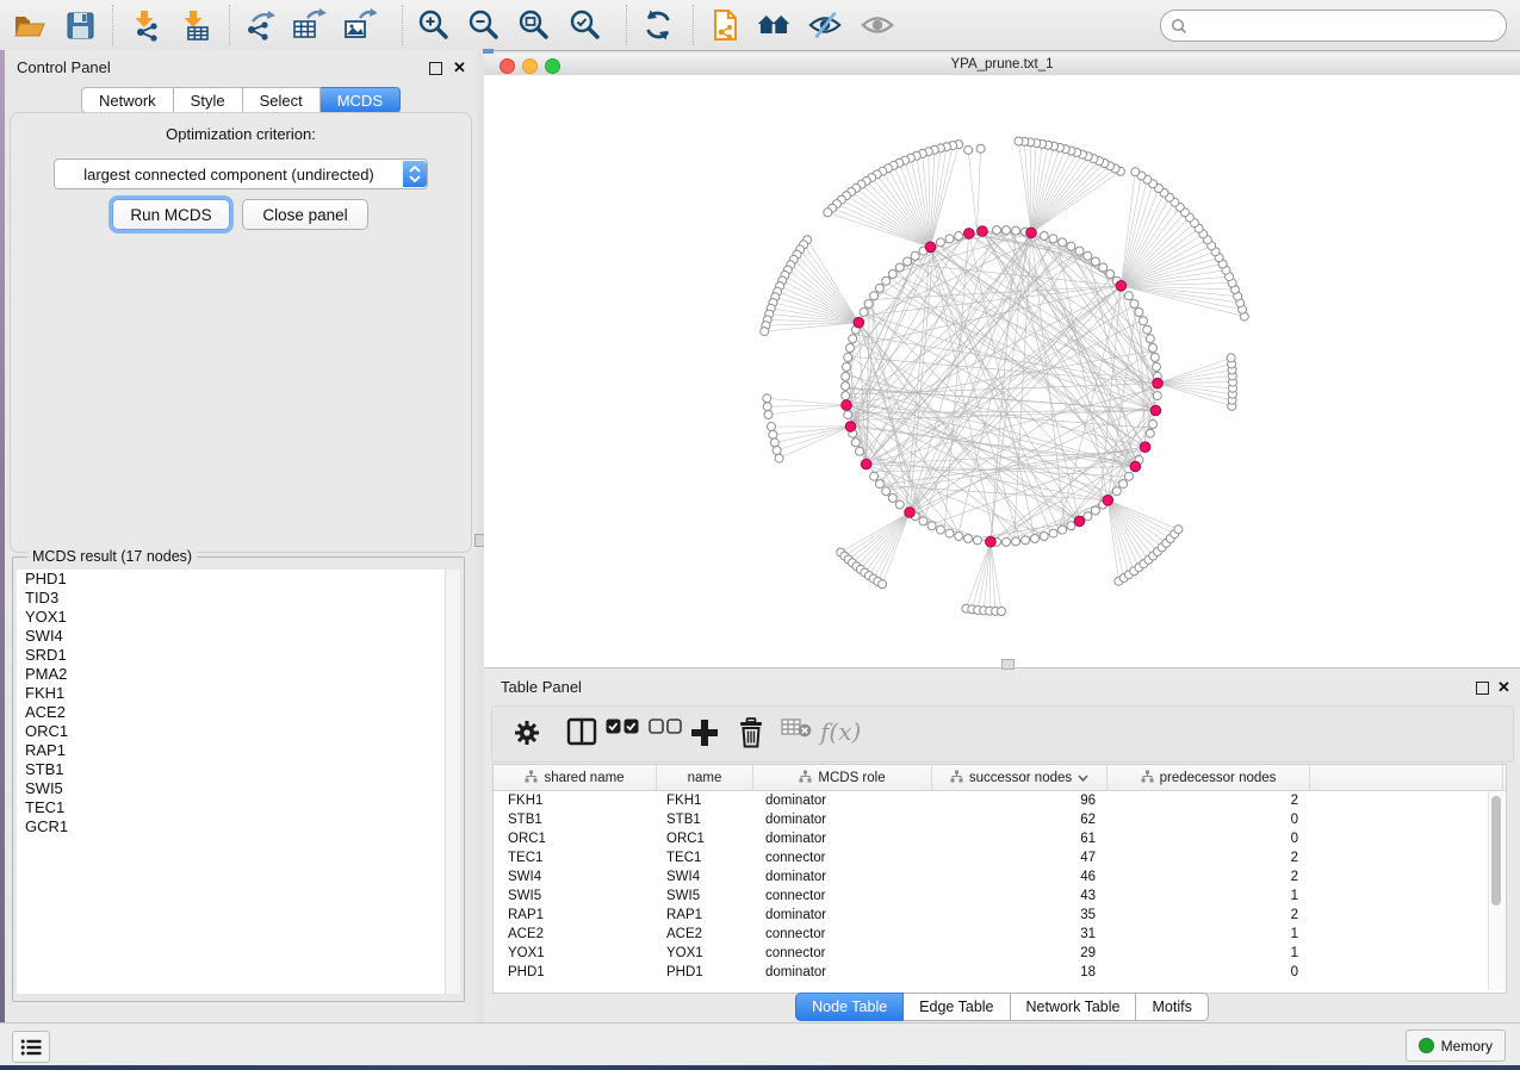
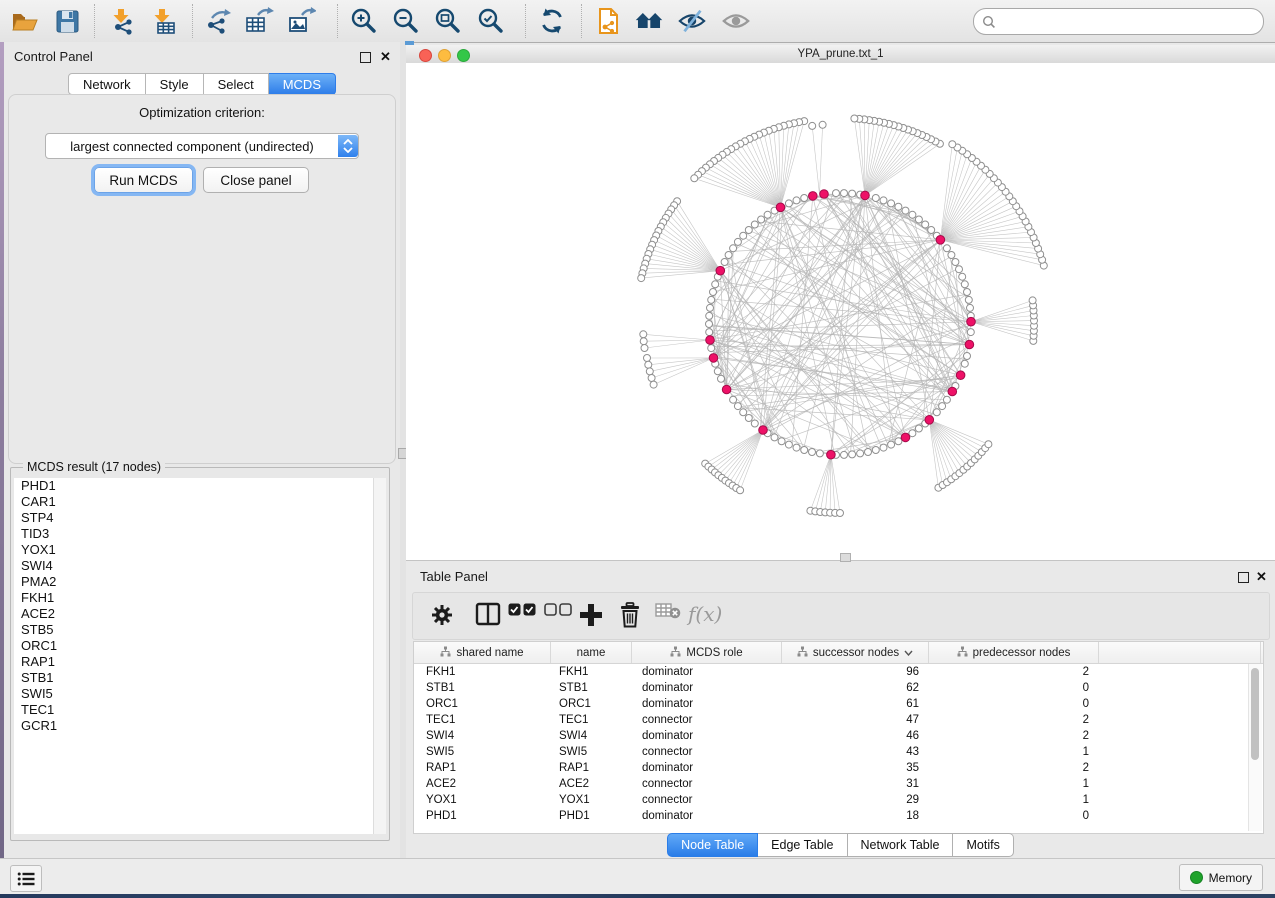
  Control Panel
  ✕
  Network
  Style
  Select
  MCDS
  Optimization criterion:
  largest connected component (undirected)
  Run MCDS
  Close panel
  MCDS result (17 nodes)
  PHD1
+ CAR1
+ STP4
  TID3
  YOX1
  SWI4
- SRD1
  PMA2
  FKH1
  ACE2
+ STB5
  ORC1
  RAP1
  STB1
  SWI5
  TEC1
  GCR1
  YPA_prune.txt_1
  Table Panel
  ✕
  f(x)
  shared name
  name
  MCDS role
  successor nodes
  predecessor nodes
  FKH1
  FKH1
  dominator
  96
  2
  STB1
  STB1
  dominator
  62
  0
  ORC1
  ORC1
  dominator
  61
  0
  TEC1
  TEC1
  connector
  47
  2
  SWI4
  SWI4
  dominator
  46
  2
  SWI5
  SWI5
  connector
  43
  1
  RAP1
  RAP1
  dominator
  35
  2
  ACE2
  ACE2
  connector
  31
  1
  YOX1
  YOX1
  connector
  29
  1
  PHD1
  PHD1
  dominator
  18
  0
  Node Table
  Edge Table
  Network Table
  Motifs
  Memory
